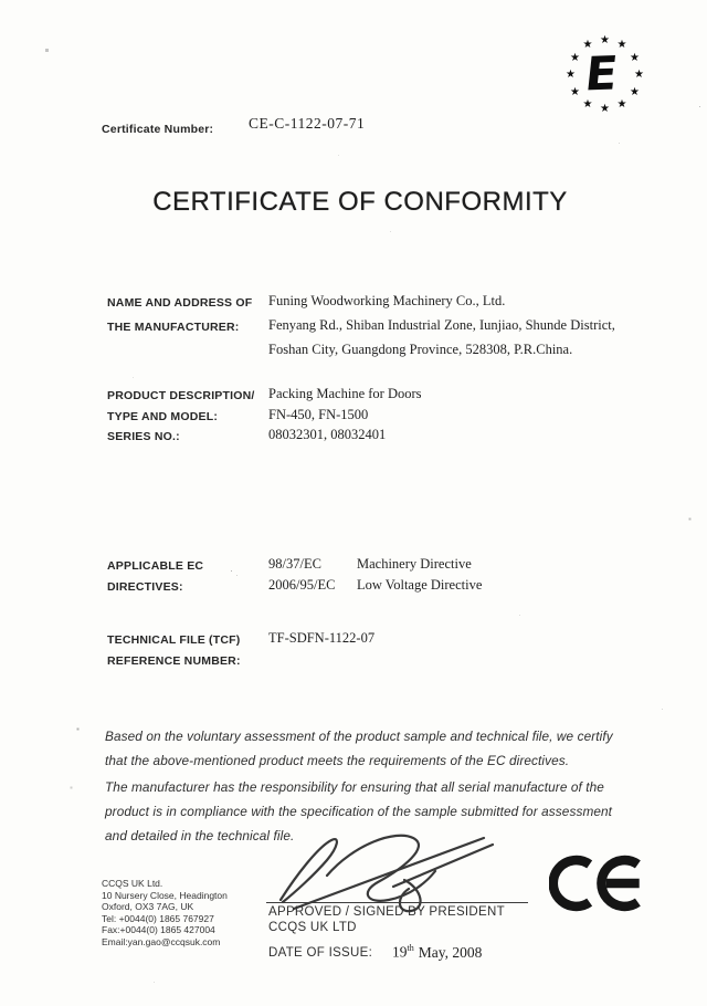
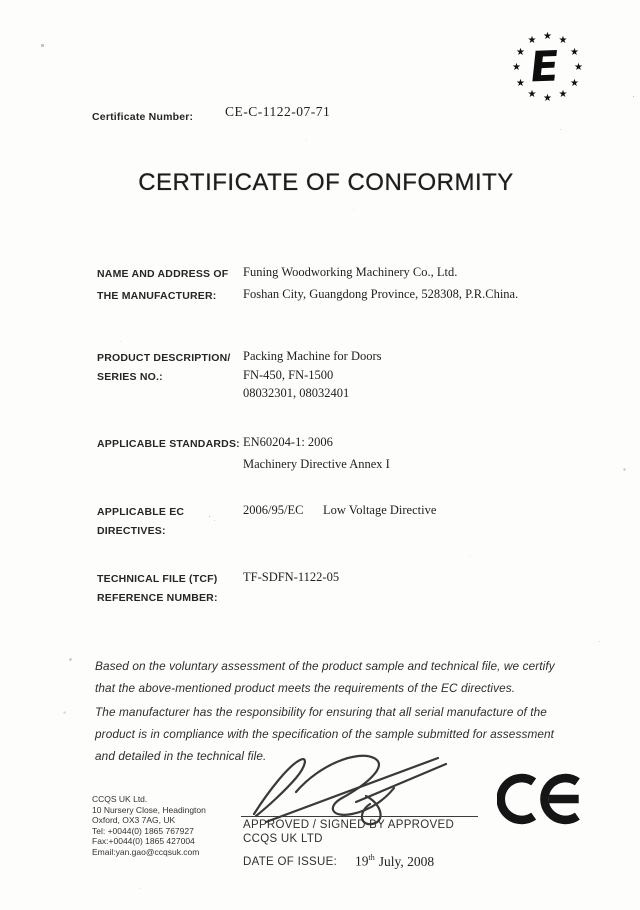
  ★
  ★
  ★
  ★
  ★
  ★
  ★
  ★
  ★
  ★
  ★
  ★
  Certificate Number:
  CE-C-1122-07-71
  CERTIFICATE OF CONFORMITY
  NAME AND ADDRESS OF
  THE MANUFACTURER:
  Funing Woodworking Machinery Co., Ltd.
- Fenyang Rd., Shiban Industrial Zone, Iunjiao, Shunde District,
  Foshan City, Guangdong Province, 528308, P.R.China.
  PRODUCT DESCRIPTION/
- TYPE AND MODEL:
  SERIES NO.:
  Packing Machine for Doors
  FN-450, FN-1500
  08032301, 08032401
+ APPLICABLE STANDARDS:
+ EN60204-1: 2006
+ Machinery Directive Annex I
  APPLICABLE EC
  DIRECTIVES:
- 98/37/EC
- Machinery Directive
  2006/95/EC
  Low Voltage Directive
  TECHNICAL FILE (TCF)
  REFERENCE NUMBER:
- TF-SDFN-1122-07
+ TF-SDFN-1122-05
  Based on the voluntary assessment of the product sample and technical file, we certify that the above-mentioned product meets the requirements of the EC directives.
  The manufacturer has the responsibility for ensuring that all serial manufacture of the product is in compliance with the specification of the sample submitted for assessment and detailed in the technical file.
  CCQS UK Ltd.
  10 Nursery Close, Headington
  Oxford, OX3 7AG, UK
  Tel: +0044(0) 1865 767927
  Fax:+0044(0) 1865 427004
  Email:yan.gao@ccqsuk.com
- APPROVED / SIGNED BY PRESIDENT
+ APPROVED / SIGNED BY APPROVED
  CCQS UK LTD
  DATE OF ISSUE:
- 19th May, 2008
+ 19th July, 2008
